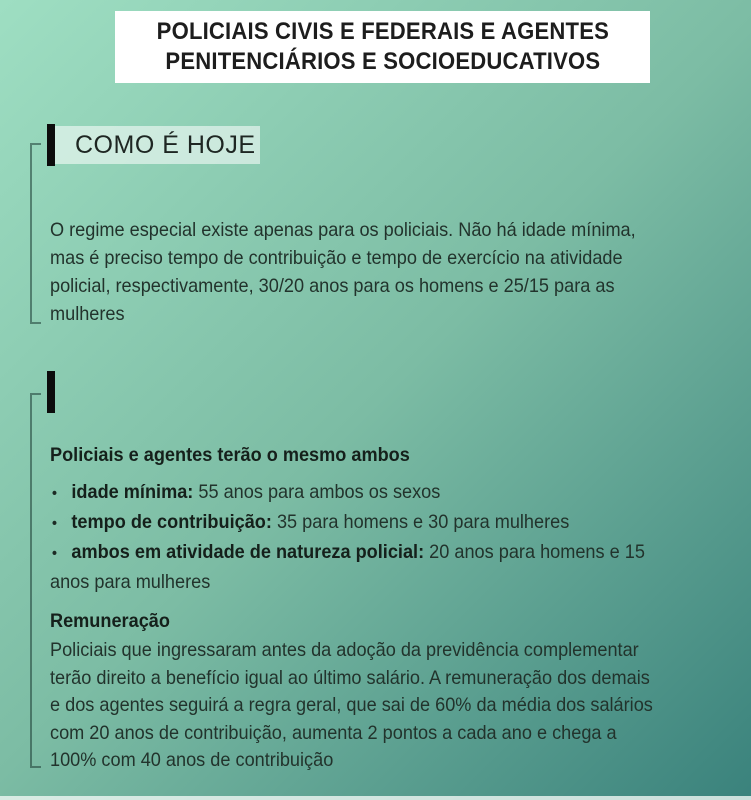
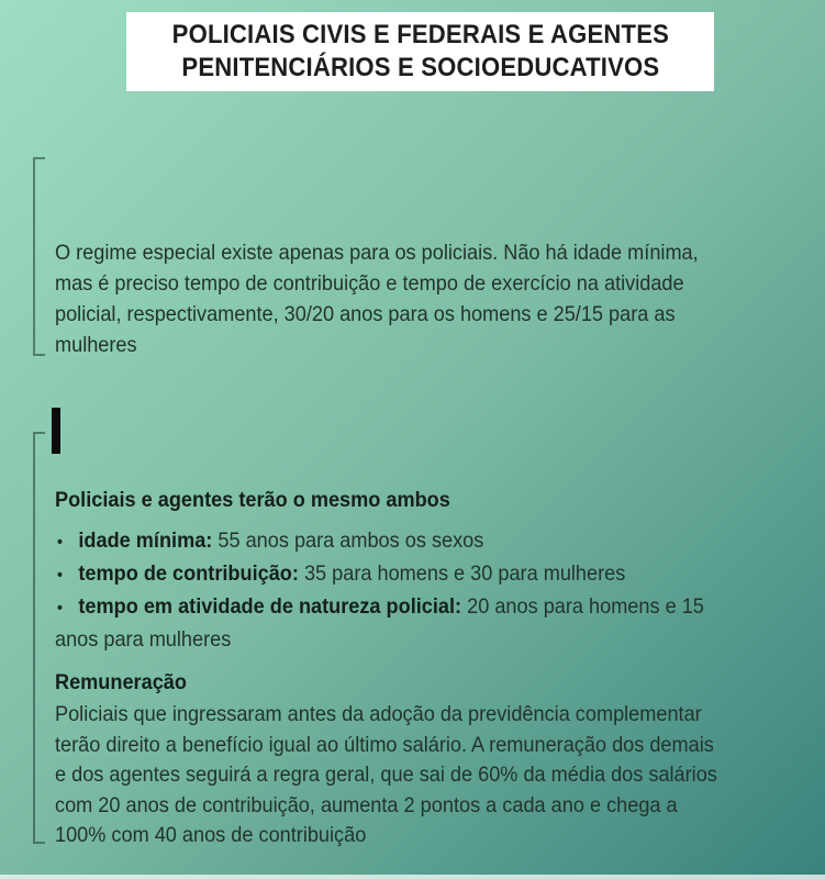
  POLICIAIS CIVIS E FEDERAIS E AGENTES
  PENITENCIÁRIOS E SOCIOEDUCATIVOS
- COMO É HOJE
  O regime especial existe apenas para os policiais. Não há idade mínima,
  mas é preciso tempo de contribuição e tempo de exercício na atividade
  policial, respectivamente, 30/20 anos para os homens e 25/15 para as
  mulheres
  Policiais e agentes terão o mesmo ambos
  • idade mínima: 55 anos para ambos os sexos
  • tempo de contribuição: 35 para homens e 30 para mulheres
- • ambos em atividade de natureza policial: 20 anos para homens e 15
+ • tempo em atividade de natureza policial: 20 anos para homens e 15
  anos para mulheres
  Remuneração
  Policiais que ingressaram antes da adoção da previdência complementar
  terão direito a benefício igual ao último salário. A remuneração dos demais
  e dos agentes seguirá a regra geral, que sai de 60% da média dos salários
  com 20 anos de contribuição, aumenta 2 pontos a cada ano e chega a
  100% com 40 anos de contribuição
